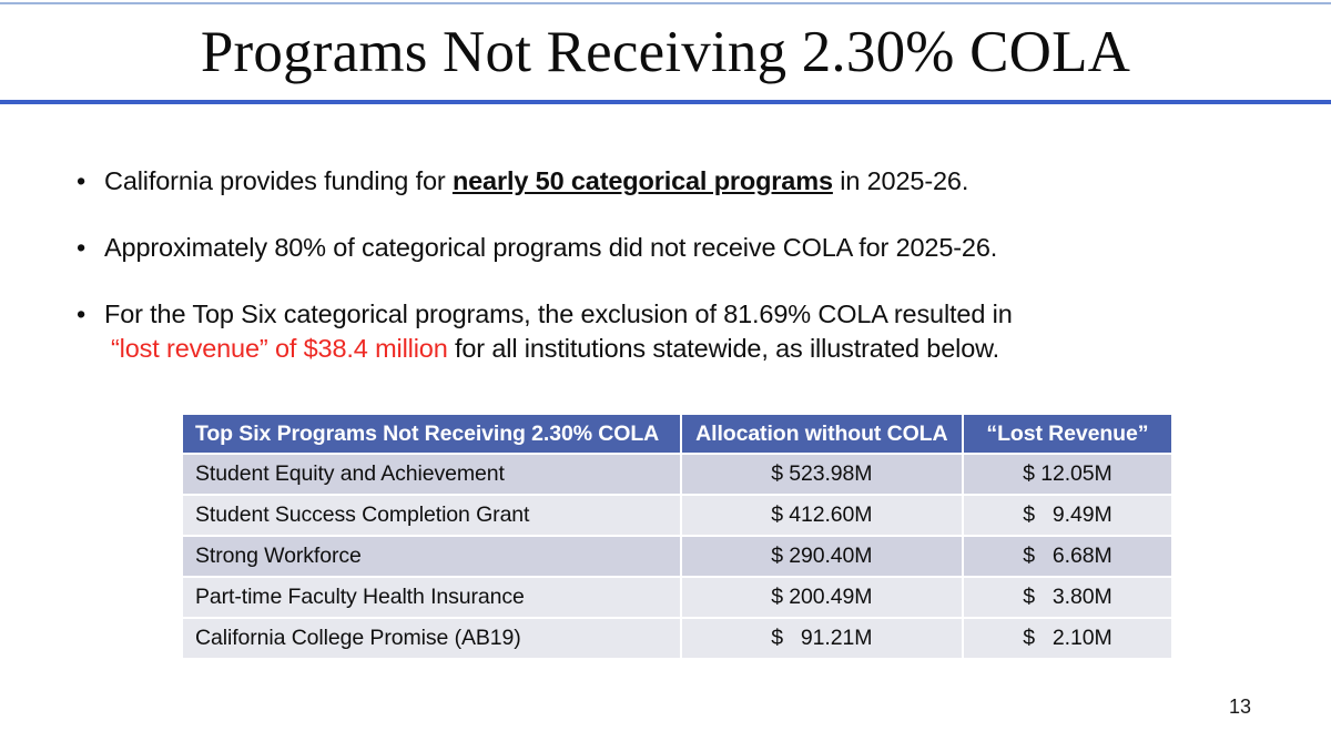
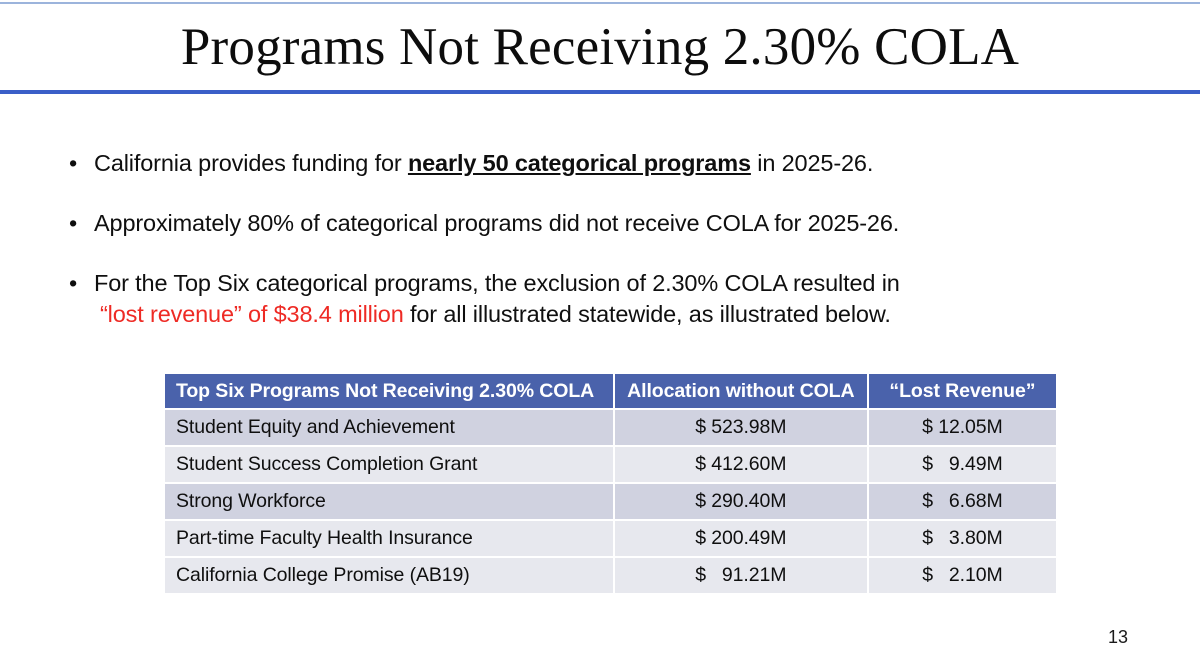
  Programs Not Receiving 2.30% COLA
  •
  California provides funding for nearly 50 categorical programs in 2025-26.
  •
  Approximately 80% of categorical programs did not receive COLA for 2025-26.
  •
- For the Top Six categorical programs, the exclusion of 81.69% COLA resulted in
+ For the Top Six categorical programs, the exclusion of 2.30% COLA resulted in
- “lost revenue” of $38.4 million for all institutions statewide, as illustrated below.
+ “lost revenue” of $38.4 million for all illustrated statewide, as illustrated below.
  Top Six Programs Not Receiving 2.30% COLA	Allocation without COLA	“Lost Revenue”
  Student Equity and Achievement	$ 523.98M	$ 12.05M
  Student Success Completion Grant	$ 412.60M	$ 9.49M
  Strong Workforce	$ 290.40M	$ 6.68M
  Part-time Faculty Health Insurance	$ 200.49M	$ 3.80M
  California College Promise (AB19)	$ 91.21M	$ 2.10M
  13
